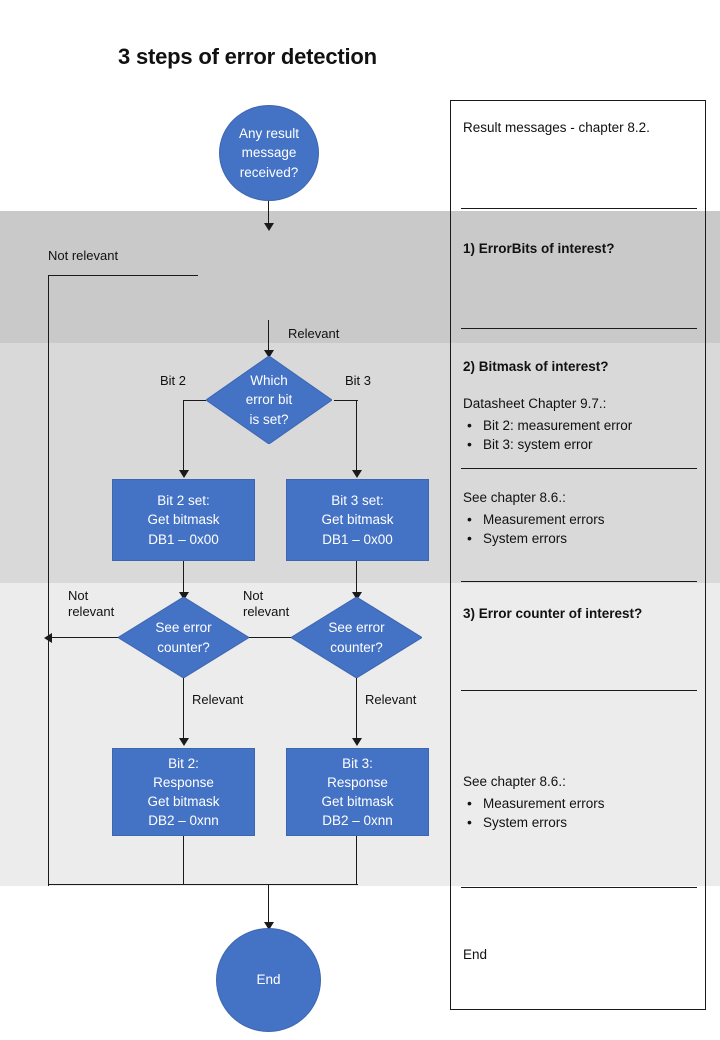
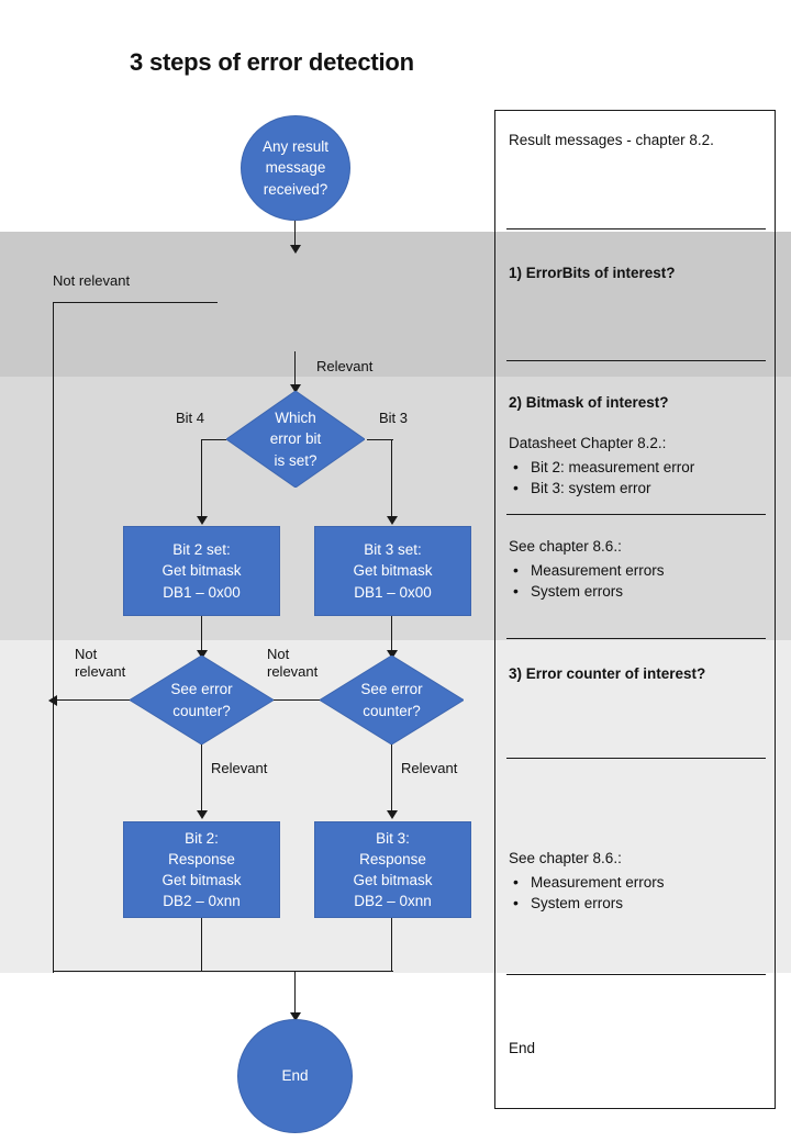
  3 steps of error detection
  Result messages - chapter 8.2.
  1) ErrorBits of interest?
  2) Bitmask of interest?
- Datasheet Chapter 9.7.:
+ Datasheet Chapter 8.2.:
  Bit 2: measurement error
  Bit 3: system error
  See chapter 8.6.:
  Measurement errors
  System errors
  3) Error counter of interest?
  See chapter 8.6.:
  Measurement errors
  System errors
  End
  Not relevant
  Relevant
- Bit 2
+ Bit 4
  Bit 3
  Not
  relevant
  Not
  relevant
  Relevant
  Relevant
  Any result
  message
  received?
  Which
  error bit
  is set?
  Bit 2 set:
  Get bitmask
  DB1 – 0x00
  Bit 3 set:
  Get bitmask
  DB1 – 0x00
  See error
  counter?
  See error
  counter?
  Bit 2:
  Response
  Get bitmask
  DB2 – 0xnn
  Bit 3:
  Response
  Get bitmask
  DB2 – 0xnn
  End
